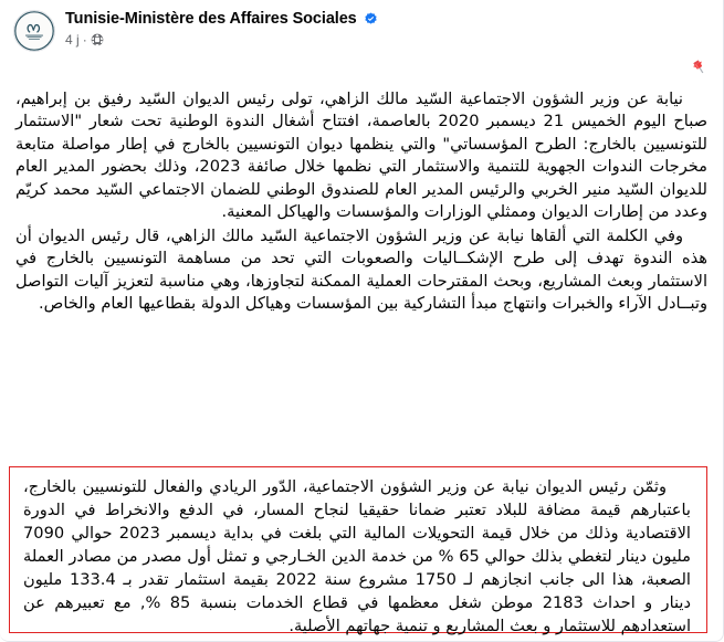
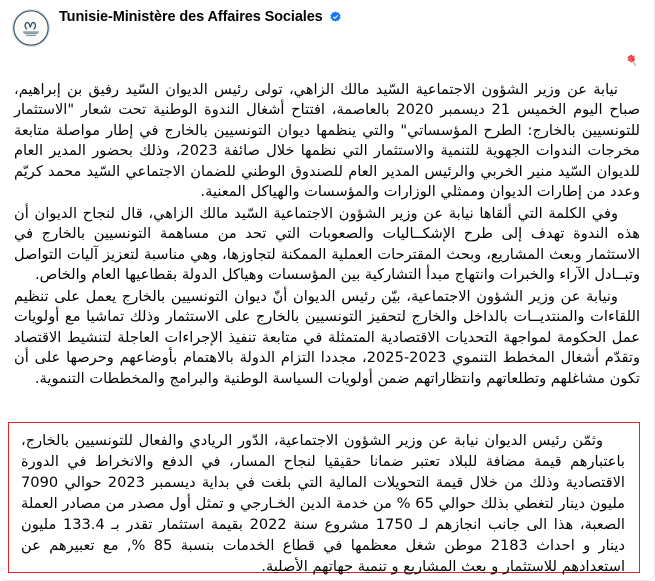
  Tunisie-Ministère des Affaires Sociales
- 4 j
- ·
  نيابة عن وزير الشؤون الاجتماعية السّيد مالك الزاهي، تولى رئيس الديوان السّيد رفيق بن إبراهيم، صباح اليوم الخميس 21 ديسمبر 2020 بالعاصمة، افتتاح أشغال الندوة الوطنية تحت شعار "الاستثمار للتونسيين بالخارج: الطرح المؤسساتي" والتي ينظمها ديوان التونسيين بالخارج في إطار مواصلة متابعة مخرجات الندوات الجهوية للتنمية والاستثمار التي نظمها خلال صائفة 2023، وذلك بحضور المدير العام للديوان السّيد منير الخربي والرئيس المدير العام للصندوق الوطني للضمان الاجتماعي السّيد محمد كريّم وعدد من إطارات الديوان وممثلي الوزارات والمؤسسات والهياكل المعنية.
- وفي الكلمة التي ألقاها نيابة عن وزير الشؤون الاجتماعية السّيد مالك الزاهي، قال رئيس الديوان أن هذه الندوة تهدف إلى طرح الإشكــاليات والصعوبات التي تحد من مساهمة التونسيين بالخارج في الاستثمار وبعث المشاريع، وبحث المقترحات العملية الممكنة لتجاوزها، وهي مناسبة لتعزيز آليات التواصل وتبــادل الآراء والخبرات وانتهاج مبدأ التشاركية بين المؤسسات وهياكل الدولة بقطاعيها العام والخاص.
+ وفي الكلمة التي ألقاها نيابة عن وزير الشؤون الاجتماعية السّيد مالك الزاهي، قال لنجاح الديوان أن هذه الندوة تهدف إلى طرح الإشكــاليات والصعوبات التي تحد من مساهمة التونسيين بالخارج في الاستثمار وبعث المشاريع، وبحث المقترحات العملية الممكنة لتجاوزها، وهي مناسبة لتعزيز آليات التواصل وتبــادل الآراء والخبرات وانتهاج مبدأ التشاركية بين المؤسسات وهياكل الدولة بقطاعيها العام والخاص.
+ ونيابة عن وزير الشؤون الاجتماعية، بيّن رئيس الديوان أنّ ديوان التونسيين بالخارج يعمل على تنظيم اللقاءات والمنتديــات بالداخل والخارج لتحفيز التونسيين بالخارج على الاستثمار وذلك تماشيا مع أولويات عمل الحكومة لمواجهة التحديات الاقتصادية المتمثلة في متابعة تنفيذ الإجراءات العاجلة لتنشيط الاقتصاد وتقدّم أشغال المخطط التنموي 2023-2025، مجددا التزام الدولة بالاهتمام بأوضاعهم وحرصها على أن تكون مشاغلهم وتطلعاتهم وانتظاراتهم ضمن أولويات السياسة الوطنية والبرامج والمخططات التنموية.
  وثمّن رئيس الديوان نيابة عن وزير الشؤون الاجتماعية، الدّور الريادي والفعال للتونسيين بالخارج، باعتبارهم قيمة مضافة للبلاد تعتبر ضمانا حقيقيا لنجاح المسار، في الدفع والانخراط في الدورة الاقتصادية وذلك من خلال قيمة التحويلات المالية التي بلغت في بداية ديسمبر 2023 حوالي 7090 مليون دينار لتغطي بذلك حوالي 65 % من خدمة الدين الخـارجي و تمثل أول مصدر من مصادر العملة الصعبة، هذا الى جانب انجازهم لـ 1750 مشروع سنة 2022 بقيمة استثمار تقدر بـ 133.4 مليون دينار و احداث 2183 موطن شغل معظمها في قطاع الخدمات بنسبة 85 %, مع تعبيرهم عن استعدادهم للاستثمار و بعث المشاريع و تنمية جهاتهم الأصلية.
